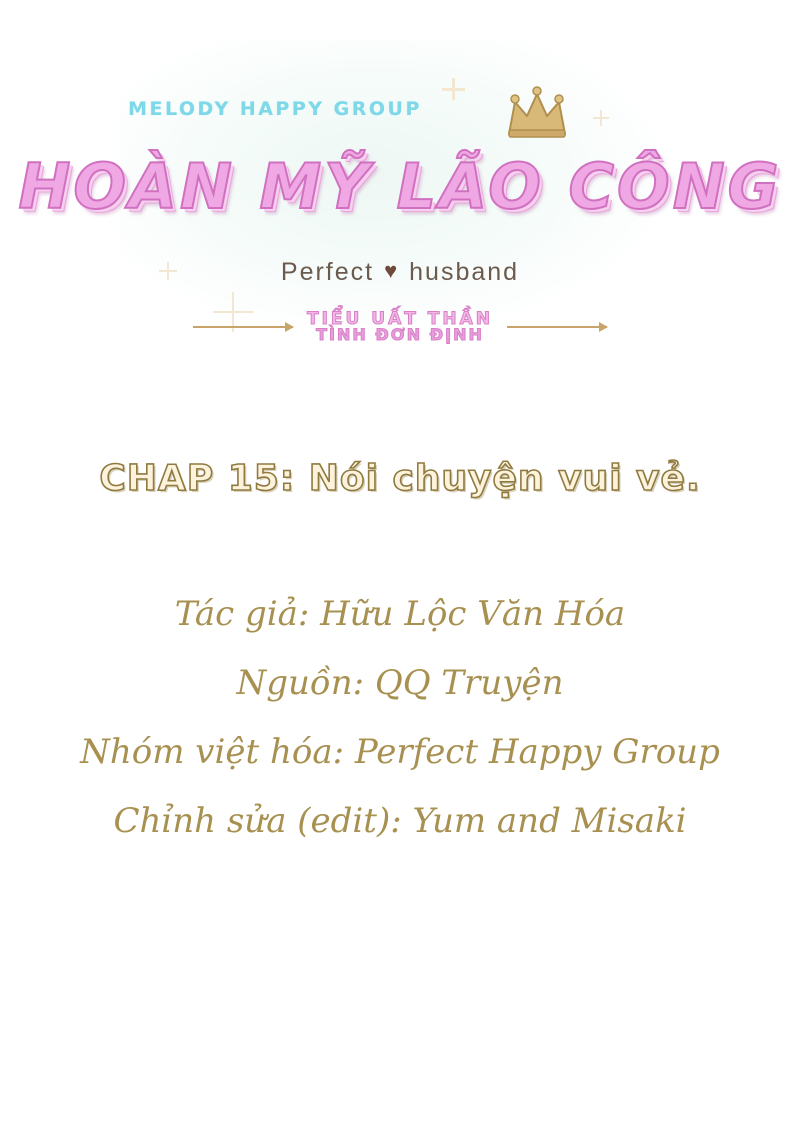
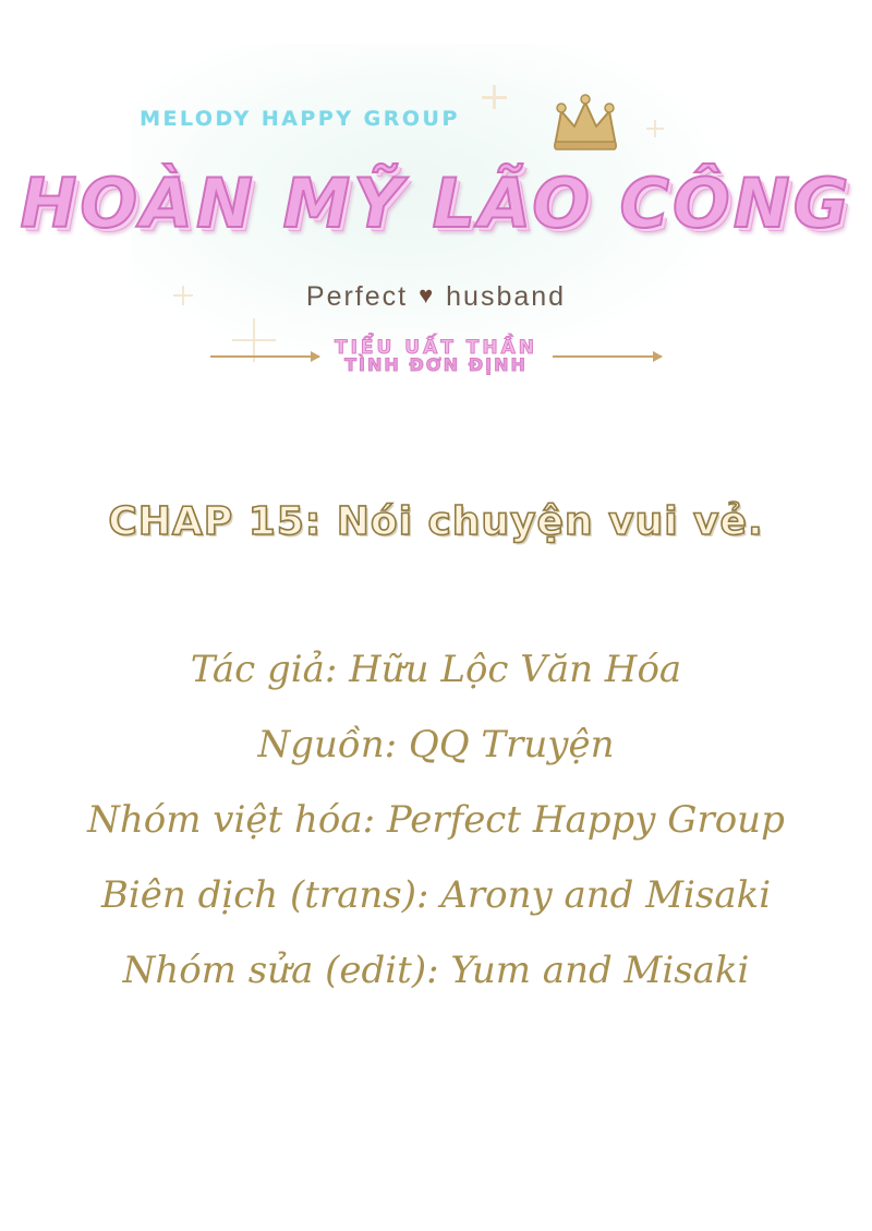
  MELODY HAPPY GROUP
  HOÀN MỸ LÃO CÔNG
  Perfect ♥ husband
  TIỂU UẤT THẦN
  TÌNH ĐƠN ĐỊNH
  CHAP 15: Nói chuyện vui vẻ.
  Tác giả: Hữu Lộc Văn Hóa
  Nguồn: QQ Truyện
  Nhóm việt hóa: Perfect Happy Group
+ Biên dịch (trans): Arony and Misaki
- Chỉnh sửa (edit): Yum and Misaki
+ Nhóm sửa (edit): Yum and Misaki
